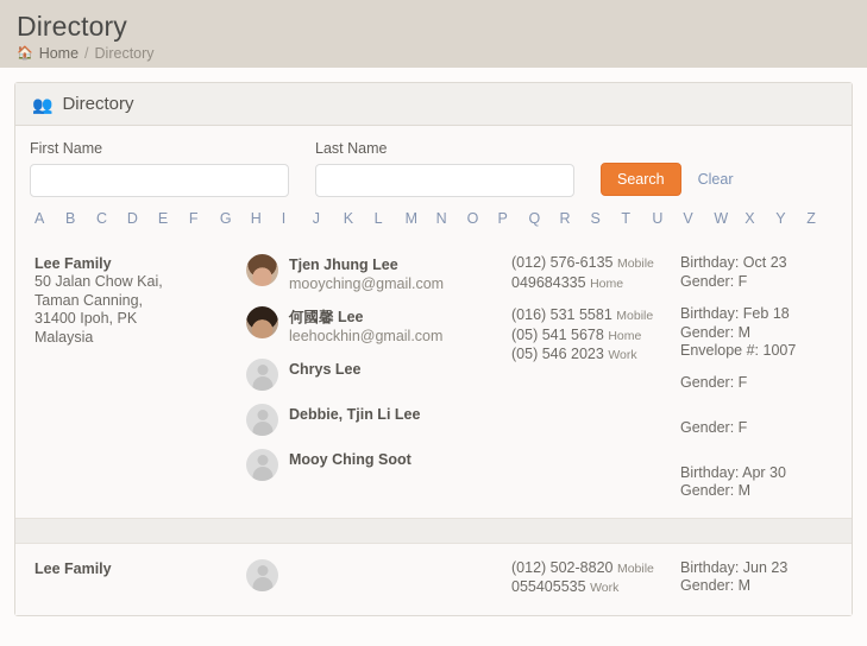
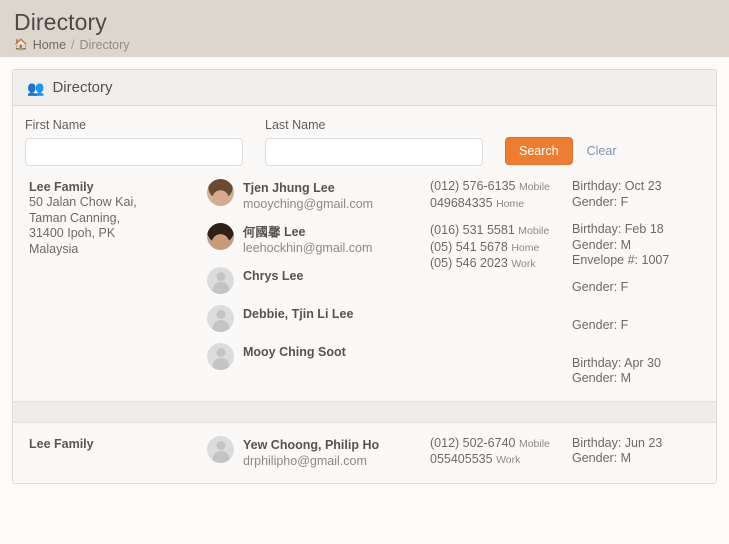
  Directory
  🏠
  Home
  /
  Directory
  👥
  Directory
  First Name
  Last Name
  Search
  Clear
- A
- B
- C
- D
- E
- F
- G
- H
- I
- J
- K
- L
- M
- N
- O
- P
- Q
- R
- S
- T
- U
- V
- W
- X
- Y
- Z
  Lee Family
  50 Jalan Chow Kai,
  Taman Canning,
  31400 Ipoh, PK
  Malaysia
  Tjen Jhung Lee
  mooyching@gmail.com
  何國馨 Lee
  leehockhin@gmail.com
  Chrys Lee
  Debbie, Tjin Li Lee
  Mooy Ching Soot
  (012) 576-6135 Mobile
  049684335 Home
  (016) 531 5581 Mobile
  (05) 541 5678 Home
  (05) 546 2023 Work
  Birthday: Oct 23
  Gender: F
  Birthday: Feb 18
  Gender: M
  Envelope #: 1007
  Gender: F
  Gender: F
  Birthday: Apr 30
  Gender: M
  Lee Family
+ Yew Choong, Philip Ho
+ drphilipho@gmail.com
- (012) 502-8820 Mobile
+ (012) 502-6740 Mobile
  055405535 Work
  Birthday: Jun 23
  Gender: M
